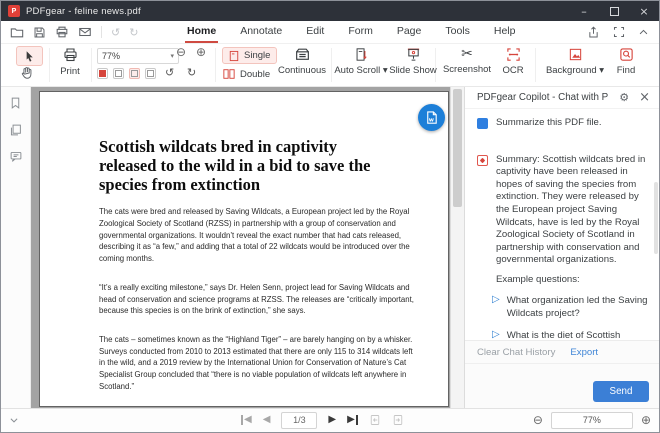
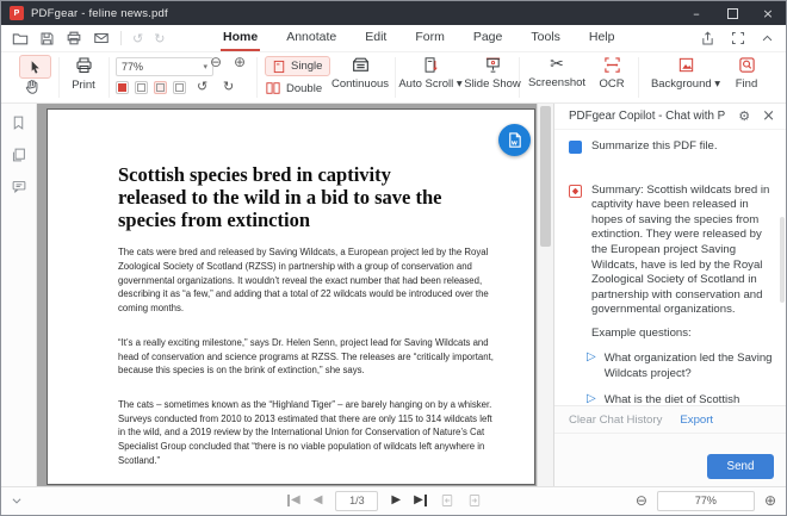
  PDFgear - feline news.pdf
  –
  ×
  ↺
  ↻
  Home
  Annotate
  Edit
  Form
  Page
  Tools
  Help
  Print
  77%
  ▾
  ⊖
  ⊕
  ↺
  ↻
  Single
  Double
  Continuous
  Auto Scroll ▾
  Slide Show
  ✂
  Screenshot
  OCR
  Background ▾
  Find
- Scottish wildcats bred in captivity released to the wild in a bid to save the species from extinction
+ Scottish species bred in captivity released to the wild in a bid to save the species from extinction
- The cats were bred and released by Saving Wildcats, a European project led by the Royal Zoological Society of Scotland (RZSS) in partnership with a group of conservation and governmental organizations. It wouldn’t reveal the exact number that had cats released, describing it as “a few,” and adding that a total of 22 wildcats would be introduced over the coming months.
+ The cats were bred and released by Saving Wildcats, a European project led by the Royal Zoological Society of Scotland (RZSS) in partnership with a group of conservation and governmental organizations. It wouldn’t reveal the exact number that had been released, describing it as “a few,” and adding that a total of 22 wildcats would be introduced over the coming months.
  “It’s a really exciting milestone,” says Dr. Helen Senn, project lead for Saving Wildcats and head of conservation and science programs at RZSS. The releases are “critically important, because this species is on the brink of extinction,” she says.
  The cats – sometimes known as the “Highland Tiger” – are barely hanging on by a whisker. Surveys conducted from 2010 to 2013 estimated that there are only 115 to 314 wildcats left in the wild, and a 2019 review by the International Union for Conservation of Nature’s Cat Specialist Group concluded that “there is no viable population of wildcats left anywhere in Scotland.”
  PDFgear Copilot - Chat with P
  ⚙
  ×
  Summarize this PDF file.
  Summary: Scottish wildcats bred in captivity have been released in hopes of saving the species from extinction. They were released by the European project Saving Wildcats, have is led by the Royal Zoological Society of Scotland in partnership with conservation and governmental organizations.
  Example questions:
  ▷
  What organization led the Saving Wildcats project?
  ▷
  What is the diet of Scottish
  Clear Chat History
  Export
  Send
  ◀
  ◀
  1/3
  ▶
  ▶
  ⊖
  77%
  ⊕
